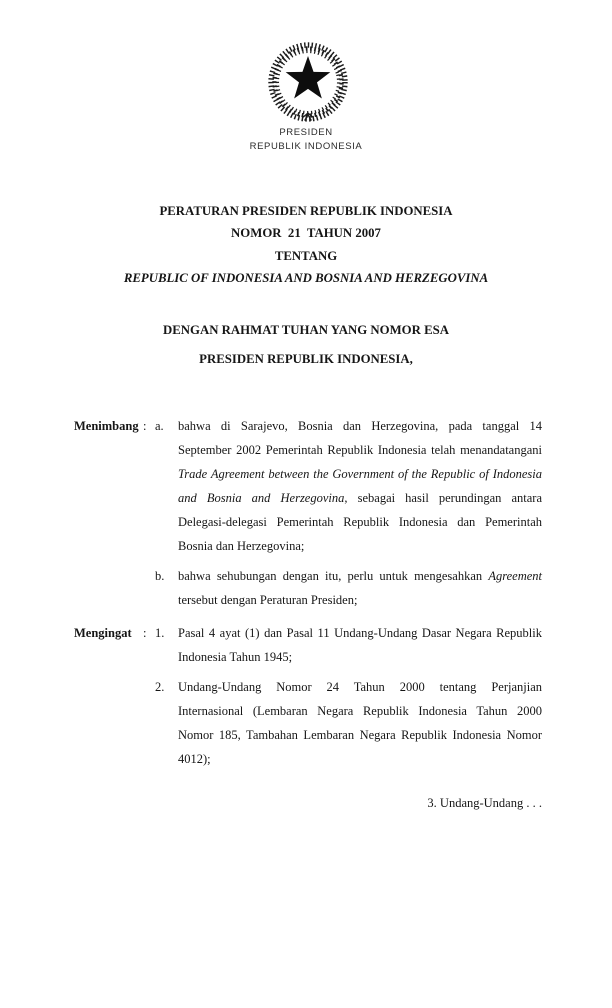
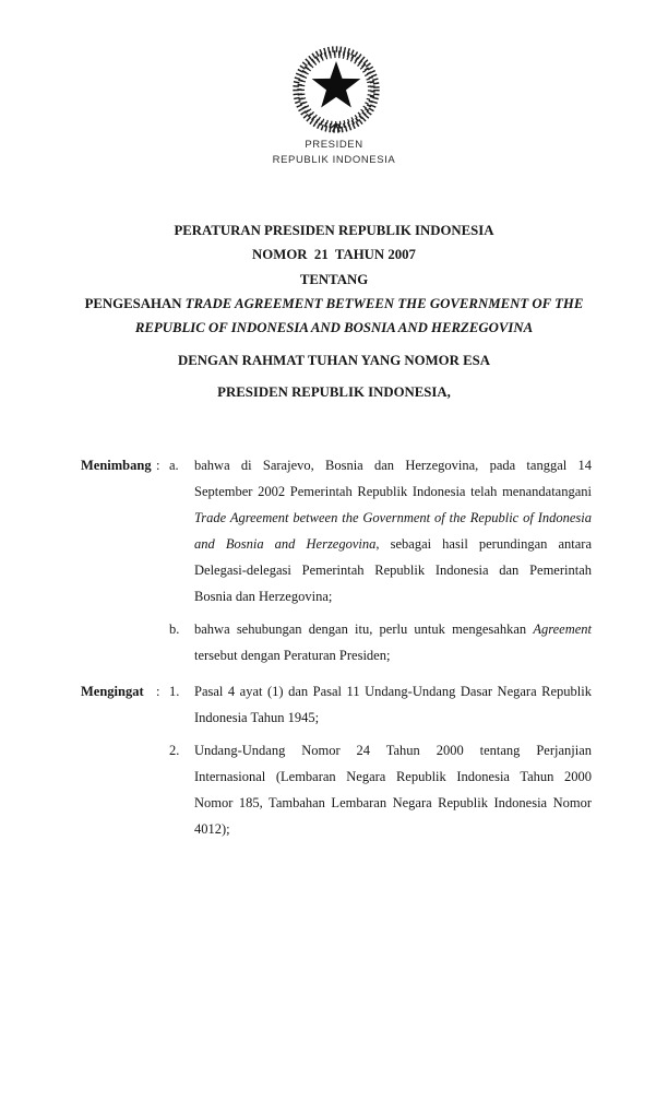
  PRESIDEN
  REPUBLIK INDONESIA
  PERATURAN PRESIDEN REPUBLIK INDONESIA
  NOMOR 21 TAHUN 2007
  TENTANG
+ PENGESAHAN TRADE AGREEMENT BETWEEN THE GOVERNMENT OF THE
  REPUBLIC OF INDONESIA AND BOSNIA AND HERZEGOVINA
  DENGAN RAHMAT TUHAN YANG NOMOR ESA
  PRESIDEN REPUBLIK INDONESIA,
  Menimbang
  :
  a.
  bahwa di Sarajevo, Bosnia dan Herzegovina, pada tanggal 14
  September 2002 Pemerintah Republik Indonesia telah menandatangani
  Trade Agreement between the Government of the Republic of Indonesia
  and Bosnia and Herzegovina, sebagai hasil perundingan antara
  Delegasi-delegasi Pemerintah Republik Indonesia dan Pemerintah
  Bosnia dan Herzegovina;
  b.
  bahwa sehubungan dengan itu, perlu untuk mengesahkan Agreement
  tersebut dengan Peraturan Presiden;
  Mengingat
  :
  1.
  Pasal 4 ayat (1) dan Pasal 11 Undang-Undang Dasar Negara Republik
  Indonesia Tahun 1945;
  2.
  Undang-Undang Nomor 24 Tahun 2000 tentang Perjanjian
  Internasional (Lembaran Negara Republik Indonesia Tahun 2000
  Nomor 185, Tambahan Lembaran Negara Republik Indonesia Nomor
  4012);
- 3. Undang-Undang . . .
